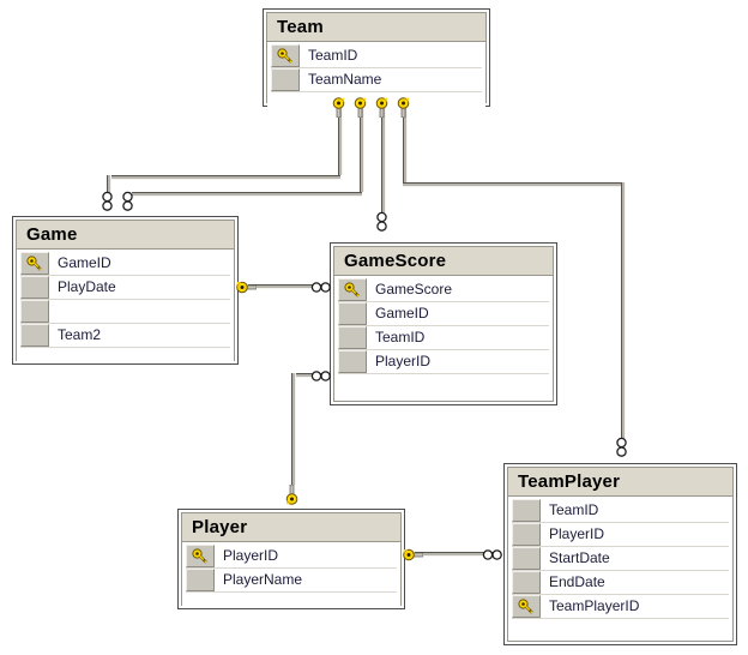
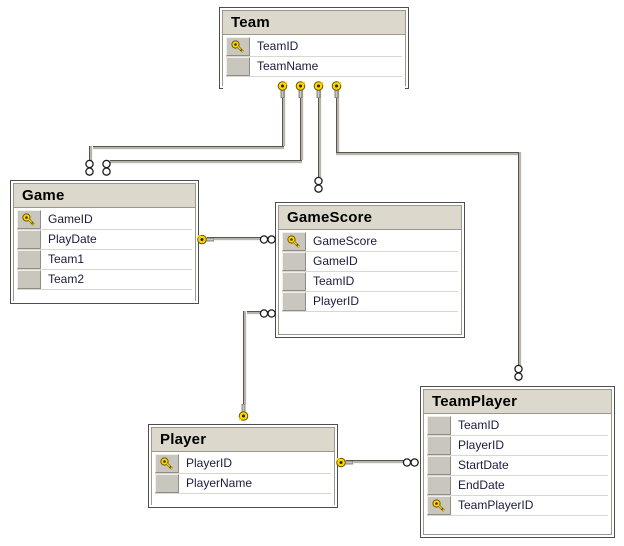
  Team
  TeamID
  TeamName
  Game
  GameID
  PlayDate
+ Team1
  Team2
  GameScore
  GameScore
  GameID
  TeamID
  PlayerID
  TeamPlayer
  TeamID
  PlayerID
  StartDate
  EndDate
  TeamPlayerID
  Player
  PlayerID
  PlayerName
